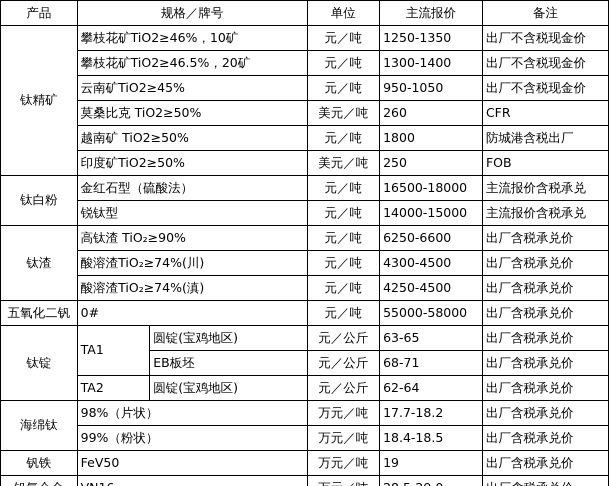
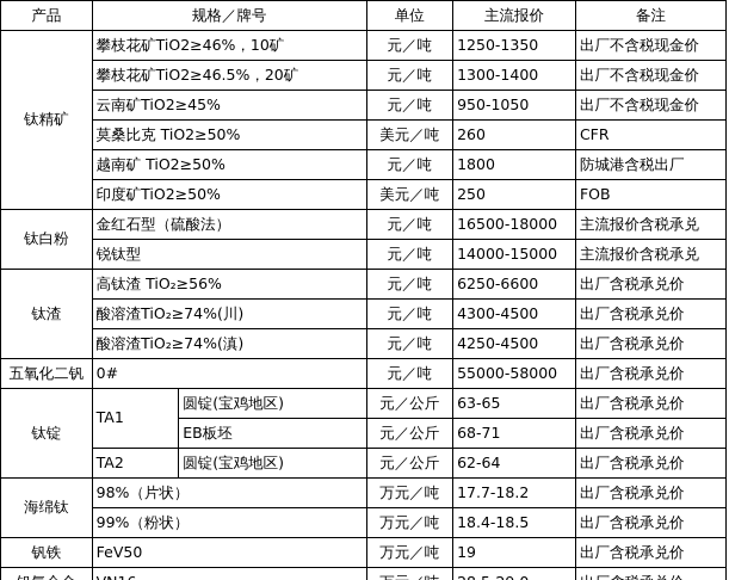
  产品	规格／牌号	单位	主流报价	备注
  钛精矿	攀枝花矿TiO2≥46%，10矿	元／吨	1250-1350	出厂不含税现金价
  攀枝花矿TiO2≥46.5%，20矿	元／吨	1300-1400	出厂不含税现金价
  云南矿TiO2≥45%	元／吨	950-1050	出厂不含税现金价
  莫桑比克 TiO2≥50%	美元／吨	260	CFR
  越南矿 TiO2≥50%	元／吨	1800	防城港含税出厂
  印度矿TiO2≥50%	美元／吨	250	FOB
  钛白粉	金红石型（硫酸法）	元／吨	16500-18000	主流报价含税承兑
  锐钛型	元／吨	14000-15000	主流报价含税承兑
- 钛渣	高钛渣 TiO₂≥90%	元／吨	6250-6600	出厂含税承兑价
+ 钛渣	高钛渣 TiO₂≥56%	元／吨	6250-6600	出厂含税承兑价
  酸溶渣TiO₂≥74%(川)	元／吨	4300-4500	出厂含税承兑价
  酸溶渣TiO₂≥74%(滇)	元／吨	4250-4500	出厂含税承兑价
  五氧化二钒	0#	元／吨	55000-58000	出厂含税承兑价
  钛锭	TA1	圆锭(宝鸡地区)	元／公斤	63-65	出厂含税承兑价
  EB板坯	元／公斤	68-71	出厂含税承兑价
  TA2	圆锭(宝鸡地区)	元／公斤	62-64	出厂含税承兑价
  海绵钛	98%（片状）	万元／吨	17.7-18.2	出厂含税承兑价
  99%（粉状）	万元／吨	18.4-18.5	出厂含税承兑价
  钒铁	FeV50	万元／吨	19	出厂含税承兑价
